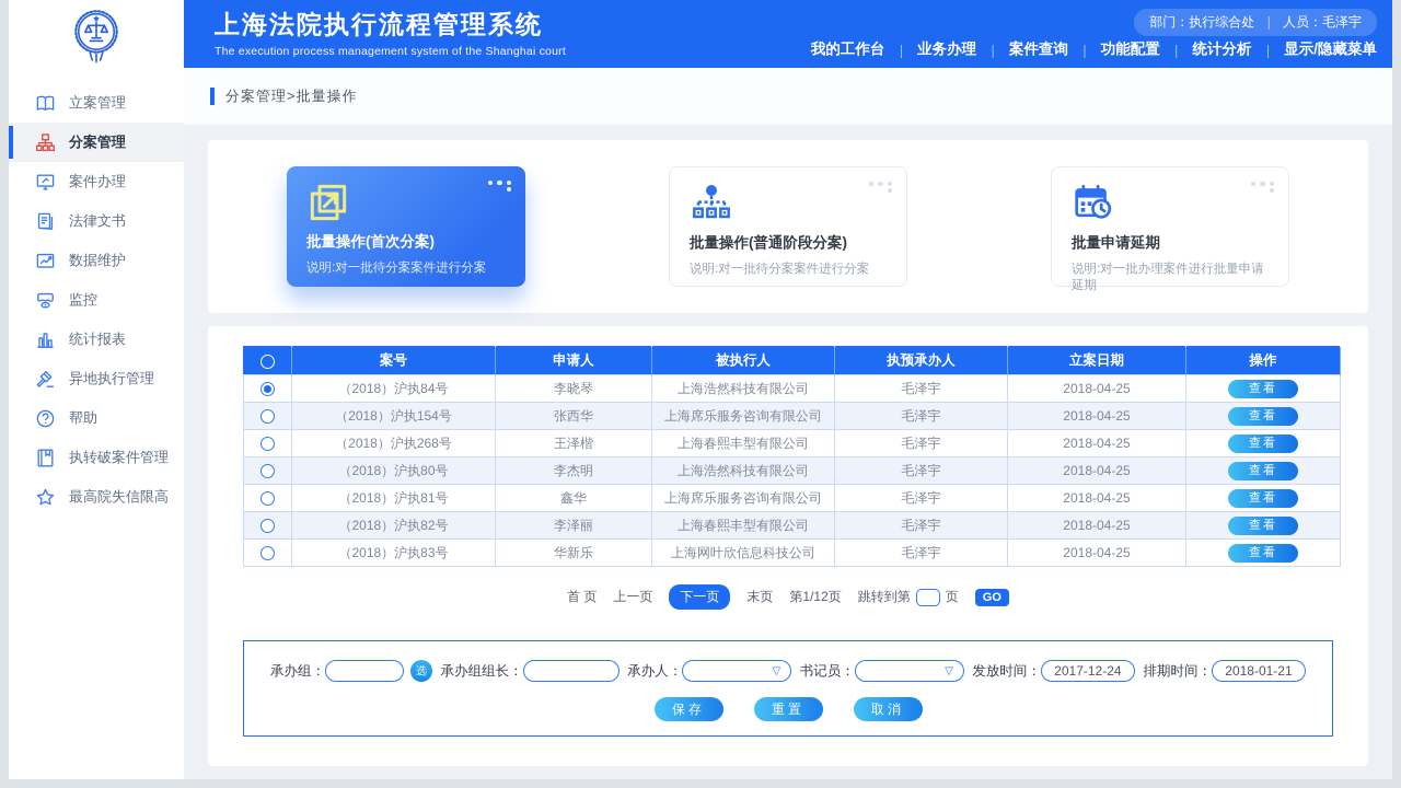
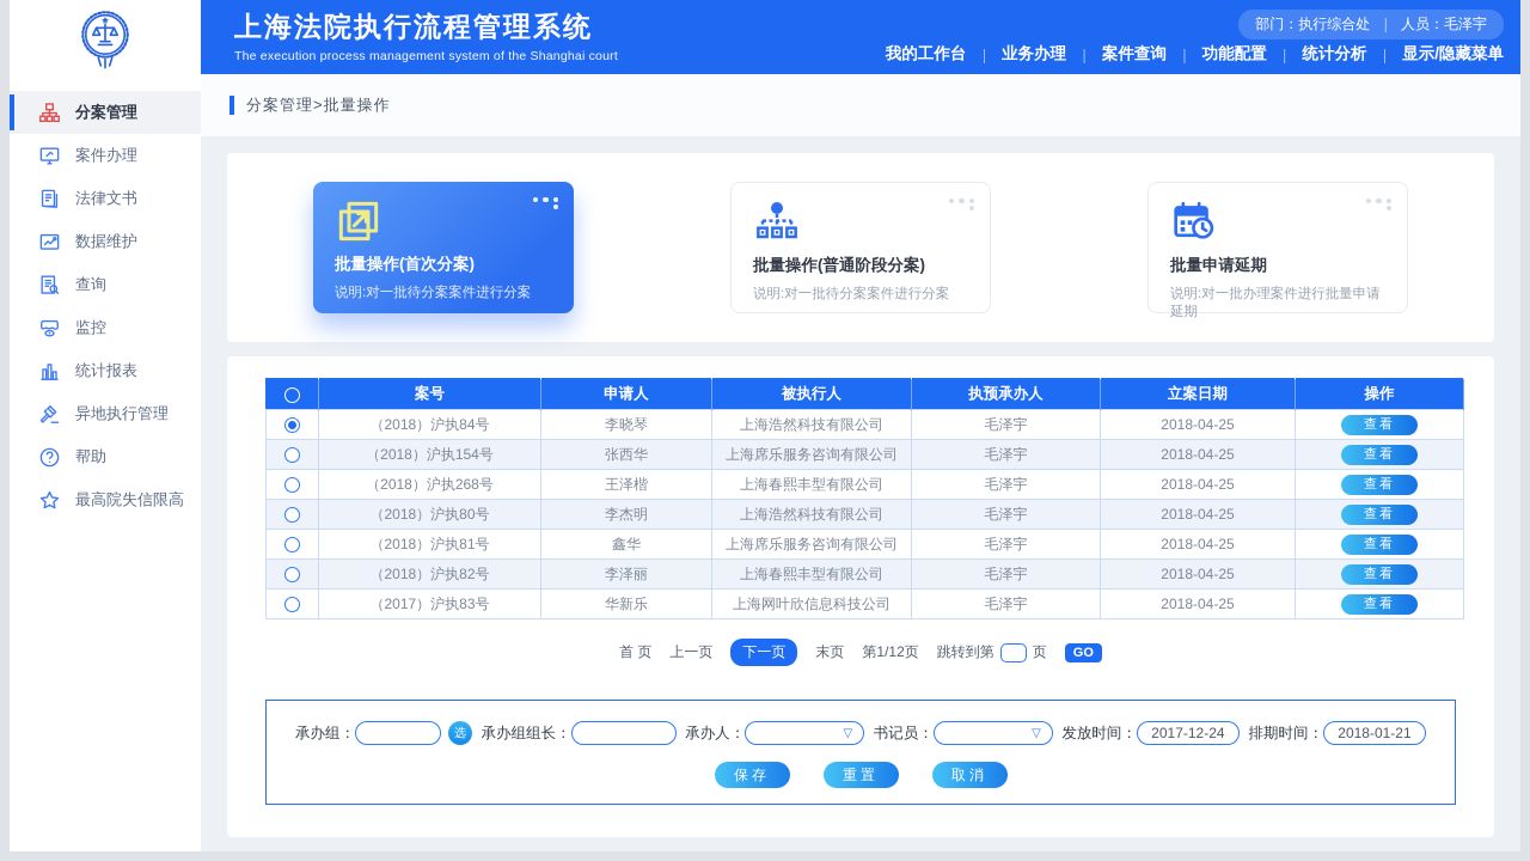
- 立案管理
  分案管理
  案件办理
  法律文书
  数据维护
+ 查询
  监控
  统计报表
  异地执行管理
  帮助
- 执转破案件管理
  最高院失信限高
  上海法院执行流程管理系统
  The execution process management system of the Shanghai court
  部门：
  执行综合处
  ｜
  人员：
  毛泽宇
  我的工作台
  ｜
  业务办理
  ｜
  案件查询
  ｜
  功能配置
  ｜
  统计分析
  ｜
  显示/隐藏菜单
  分案管理>批量操作
  批量操作(首次分案)
  说明:对一批待分案案件进行分案
  批量操作(普通阶段分案)
  说明:对一批待分案案件进行分案
  批量申请延期
  说明:对一批办理案件进行批量申请延期
  	案号	申请人	被执行人	执预承办人	立案日期	操作
  	（2018）沪执84号	李晓琴	上海浩然科技有限公司	毛泽宇	2018-04-25	查看
  	（2018）沪执154号	张西华	上海席乐服务咨询有限公司	毛泽宇	2018-04-25	查看
  	（2018）沪执268号	王泽楷	上海春熙丰型有限公司	毛泽宇	2018-04-25	查看
  	（2018）沪执80号	李杰明	上海浩然科技有限公司	毛泽宇	2018-04-25	查看
  	（2018）沪执81号	鑫华	上海席乐服务咨询有限公司	毛泽宇	2018-04-25	查看
  	（2018）沪执82号	李泽丽	上海春熙丰型有限公司	毛泽宇	2018-04-25	查看
- 	（2018）沪执83号	华新乐	上海网叶欣信息科技公司	毛泽宇	2018-04-25	查看
+ 	（2017）沪执83号	华新乐	上海网叶欣信息科技公司	毛泽宇	2018-04-25	查看
  首 页
  上一页
  下一页
  末页
  第1/12页
  跳转到第
  页
  GO
  承办组：
  选
  承办组组长：
  承办人：
  ▽
  书记员：
  ▽
  发放时间：
  2017-12-24
  排期时间：
  2018-01-21
  保存
  重置
  取消
